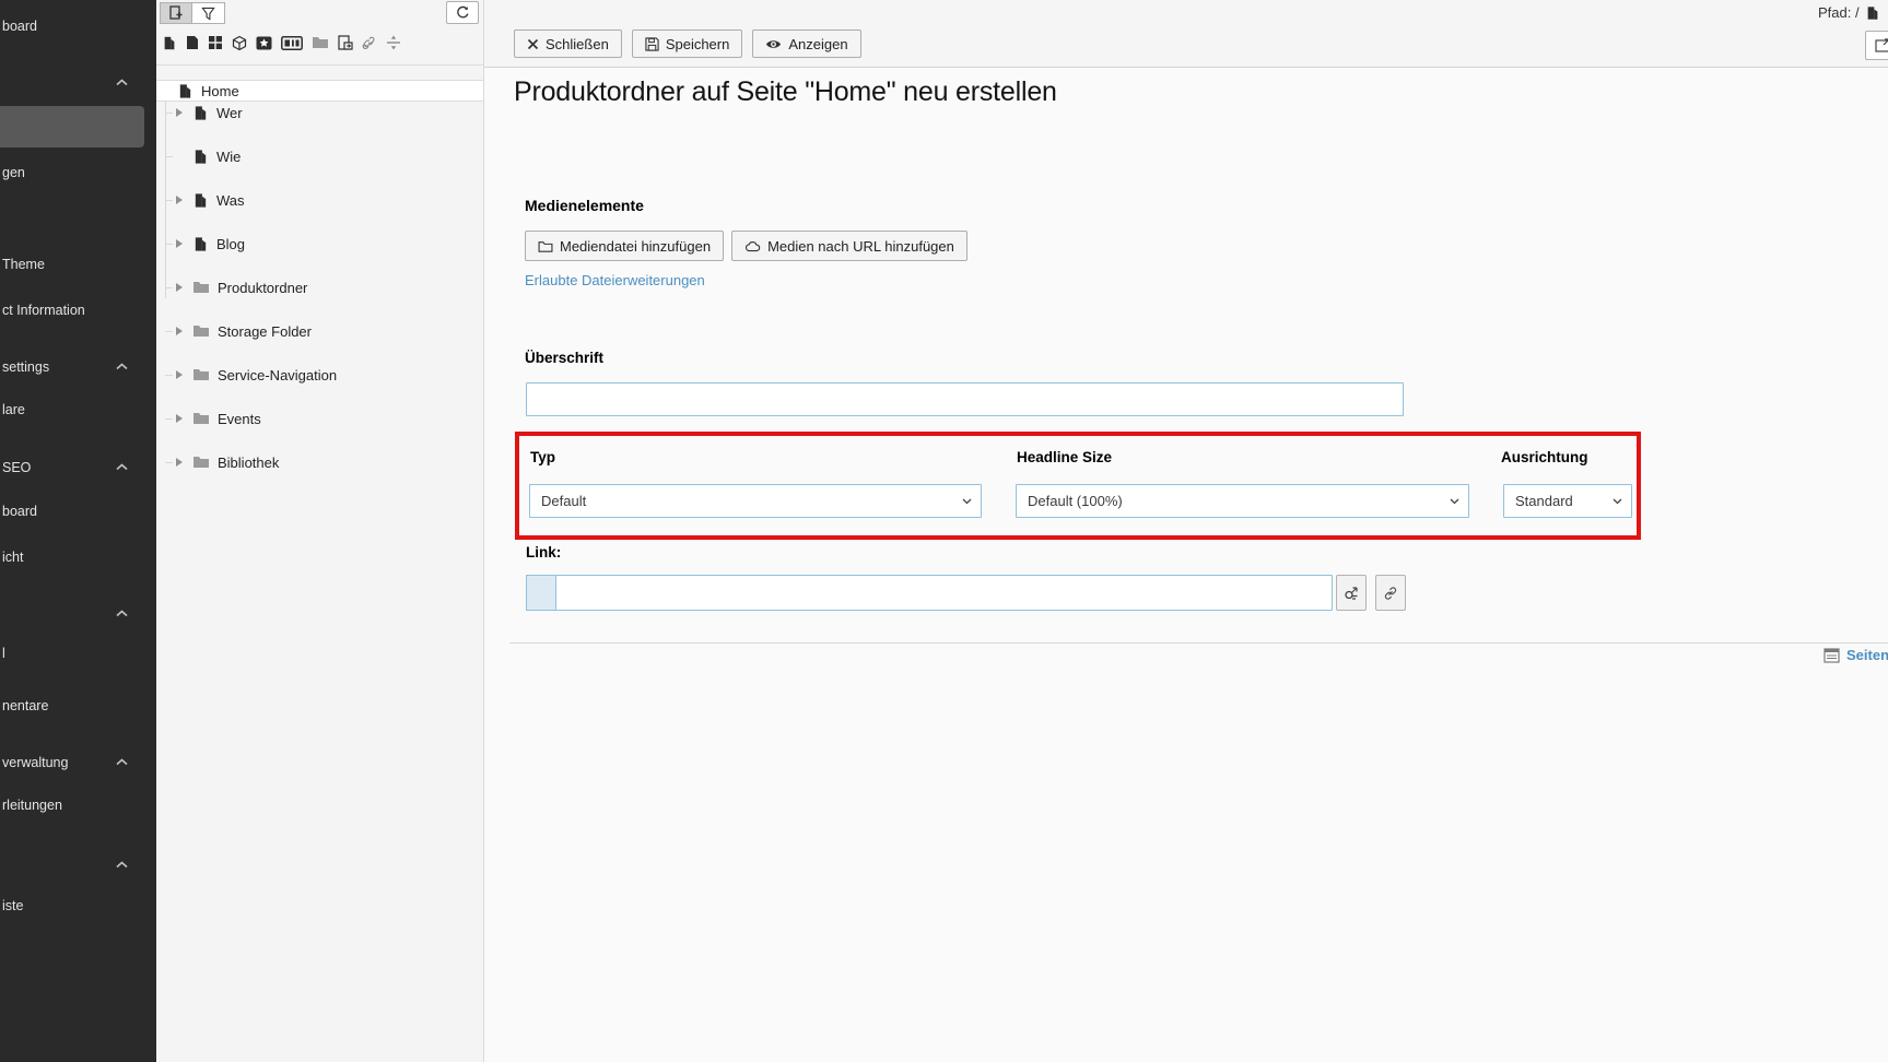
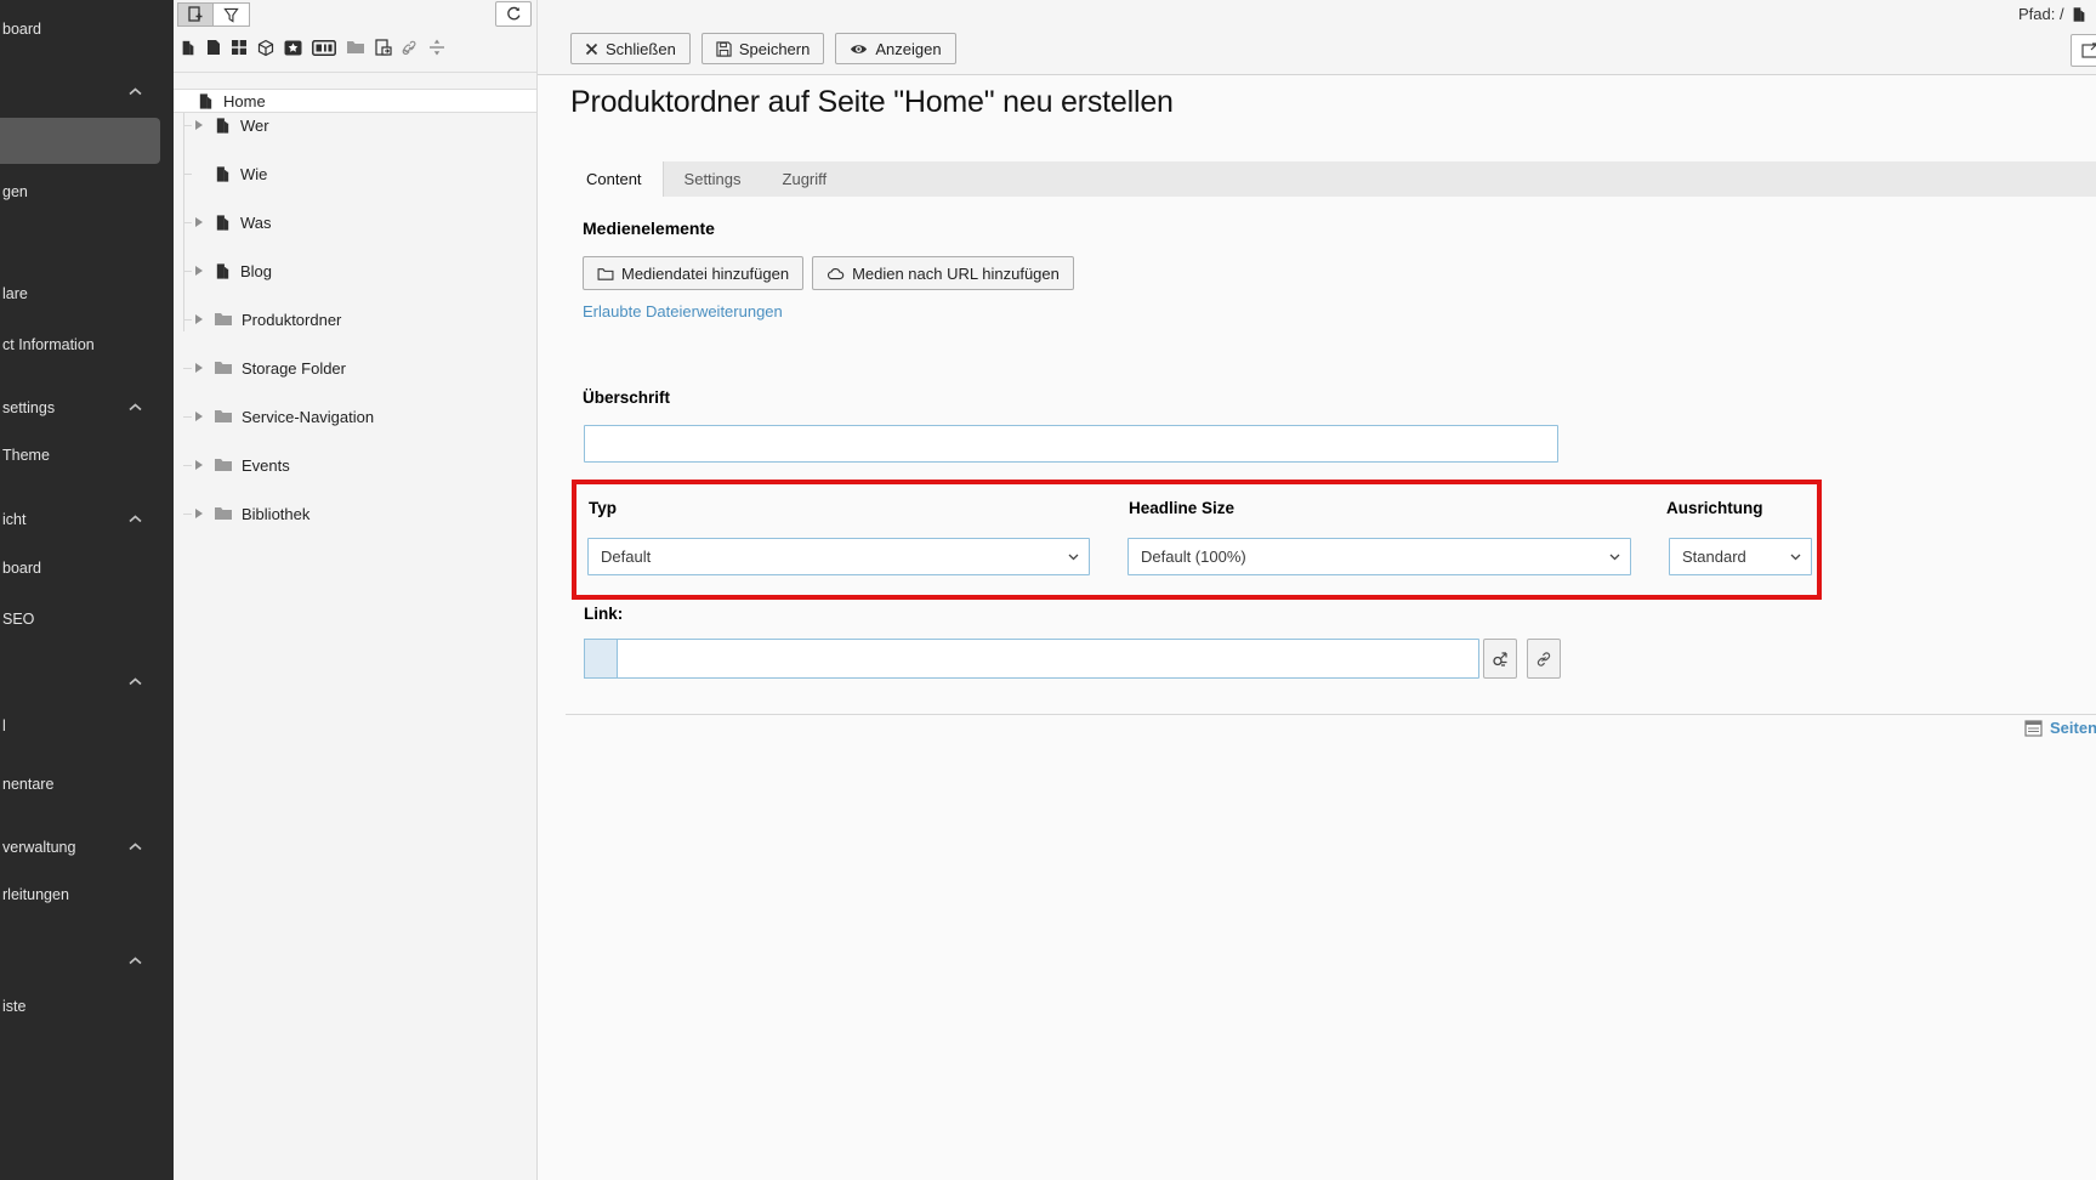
  board
  gen
- Theme
+ lare
  ct Information
  settings
- lare
+ Theme
- SEO
+ icht
  board
- icht
+ SEO
  l
  nentare
  verwaltung
  rleitungen
  iste
  Home
  Wer
  Wie
  Was
  Blog
  Produktordner
  Storage Folder
  Service-Navigation
  Events
  Bibliothek
  Pfad: /
  Schließen
  Speichern
  Anzeigen
  Produktordner auf Seite "Home" neu erstellen
+ Content
+ Settings
+ Zugriff
  Medienelemente
  Mediendatei hinzufügen
  Medien nach URL hinzufügen
  Erlaubte Dateierweiterungen
  Überschrift
  Typ
  Headline Size
  Ausrichtung
  Default
  Default (100%)
  Standard
  Link:
  Seiten
